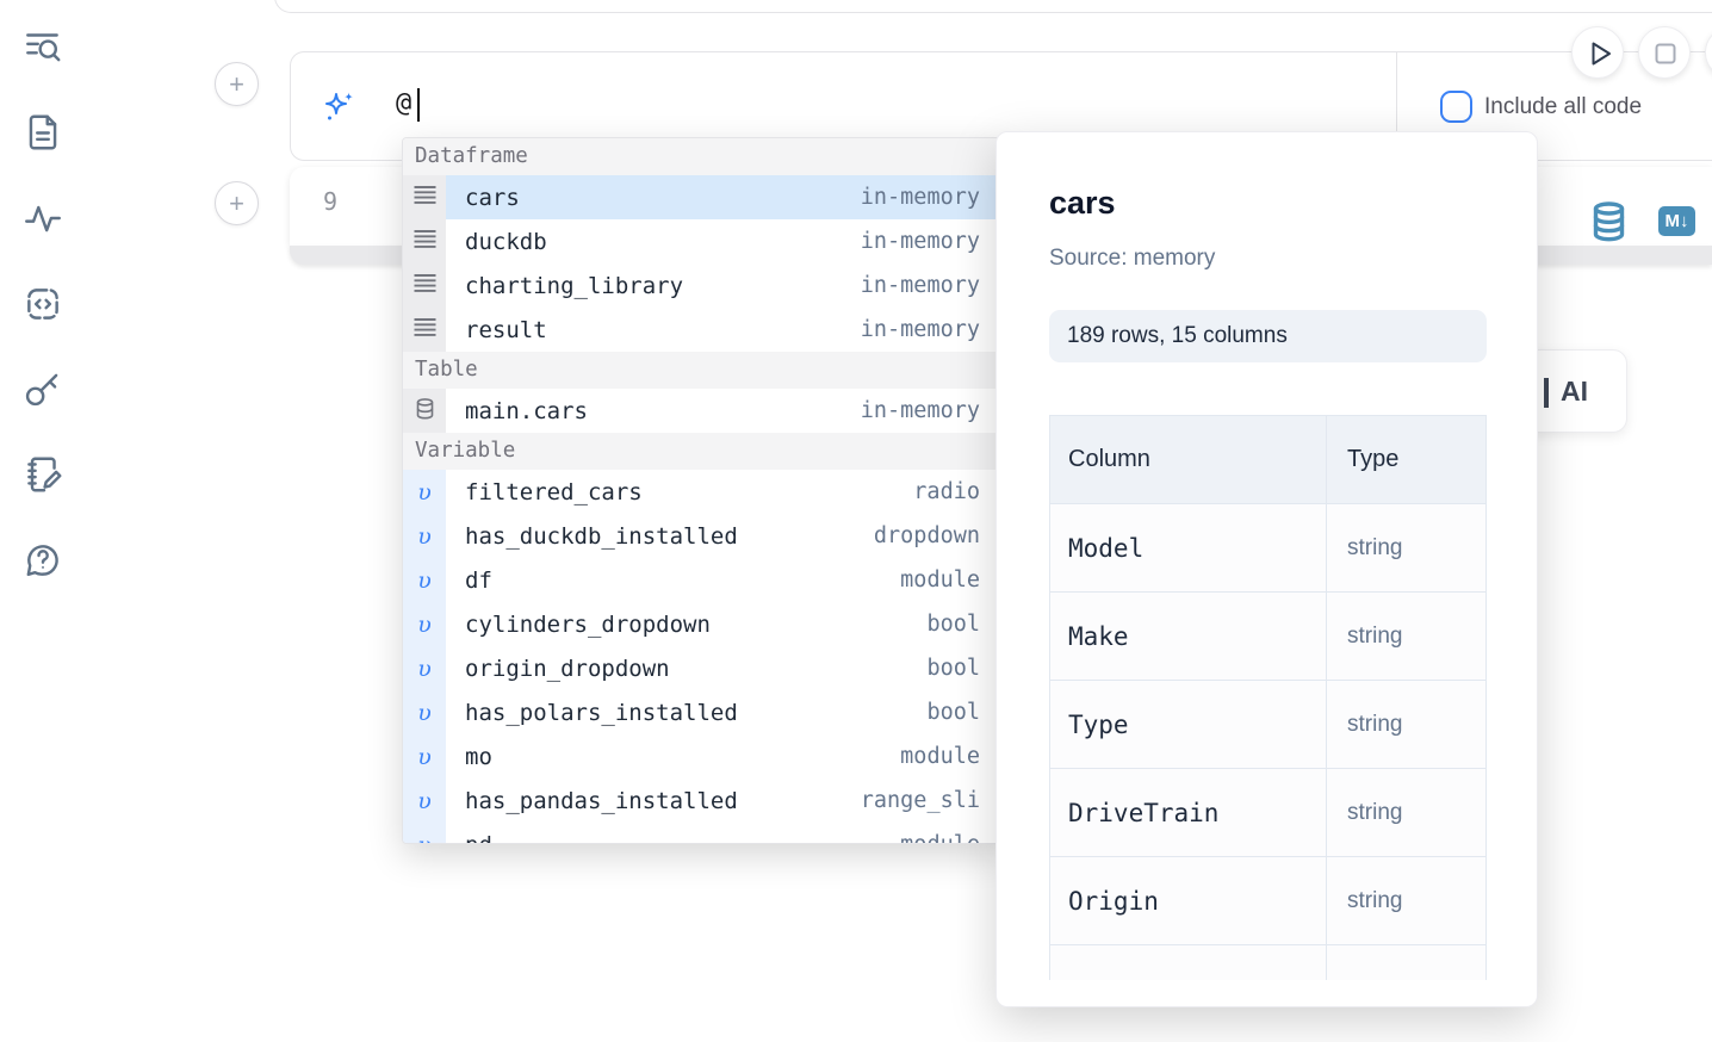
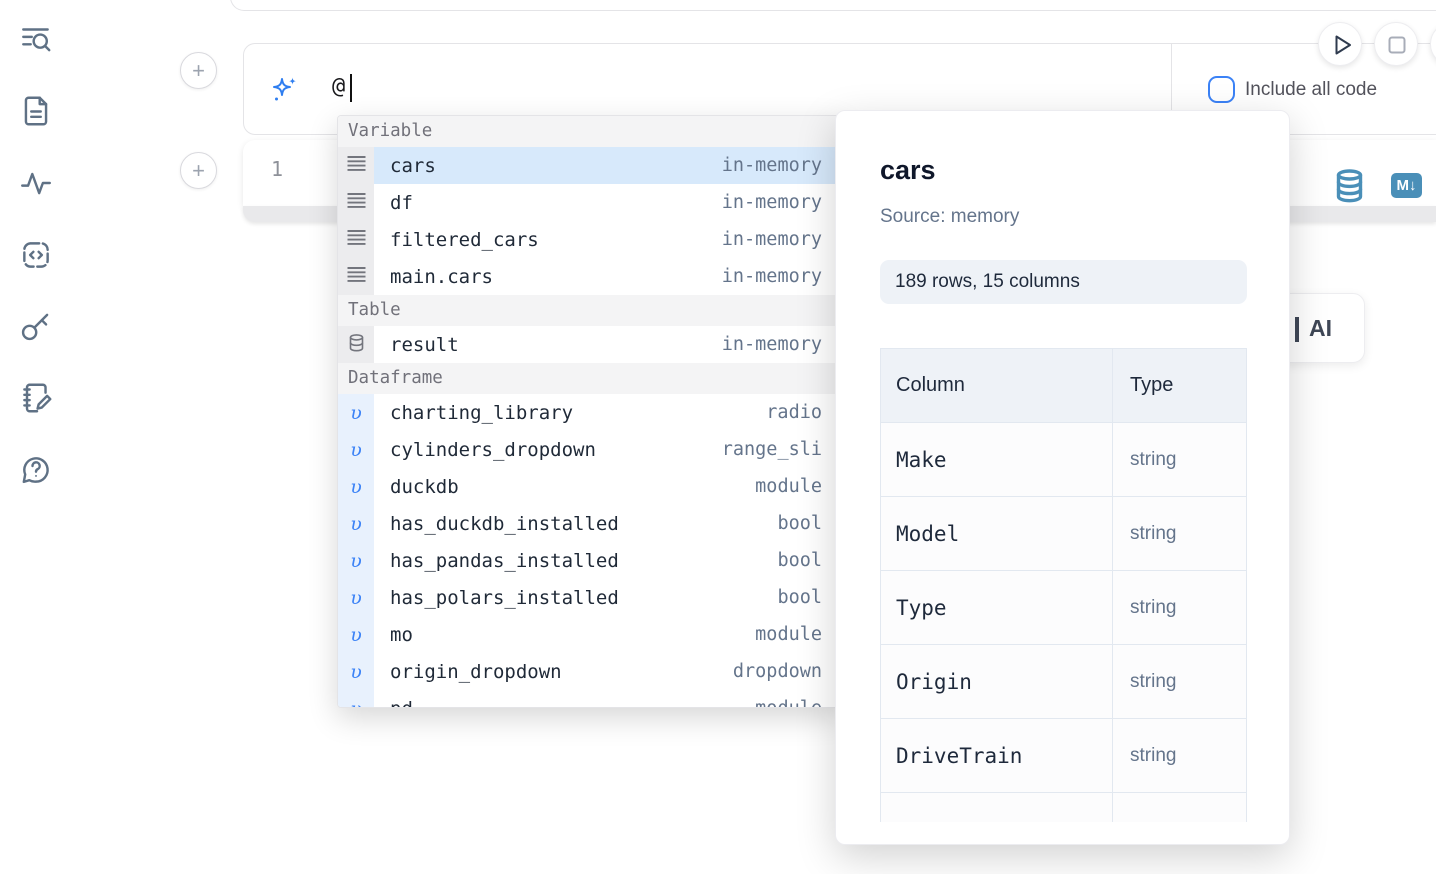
  +
  +
  @
  Include all code
- 9
+ 1
  M↓
  AI
- Dataframe
+ Variable
  cars
  in-memory
- duckdb
+ df
  in-memory
- charting_library
+ filtered_cars
  in-memory
- result
+ main.cars
  in-memory
  Table
- main.cars
+ result
  in-memory
- Variable
+ Dataframe
  υ
- filtered_cars
+ charting_library
  radio
  υ
- has_duckdb_installed
+ cylinders_dropdown
- dropdown
+ range_sli
  υ
- df
+ duckdb
  module
  υ
- cylinders_dropdown
+ has_duckdb_installed
  bool
  υ
- origin_dropdown
+ has_pandas_installed
  bool
  υ
  has_polars_installed
  bool
  υ
  mo
  module
  υ
- has_pandas_installed
+ origin_dropdown
- range_sli
+ dropdown
  cars
  Source: memory
  189 rows, 15 columns
  Column
  Type
- Model
+ Make
  string
- Make
+ Model
  string
  Type
  string
- DriveTrain
+ Origin
  string
- Origin
+ DriveTrain
  string
